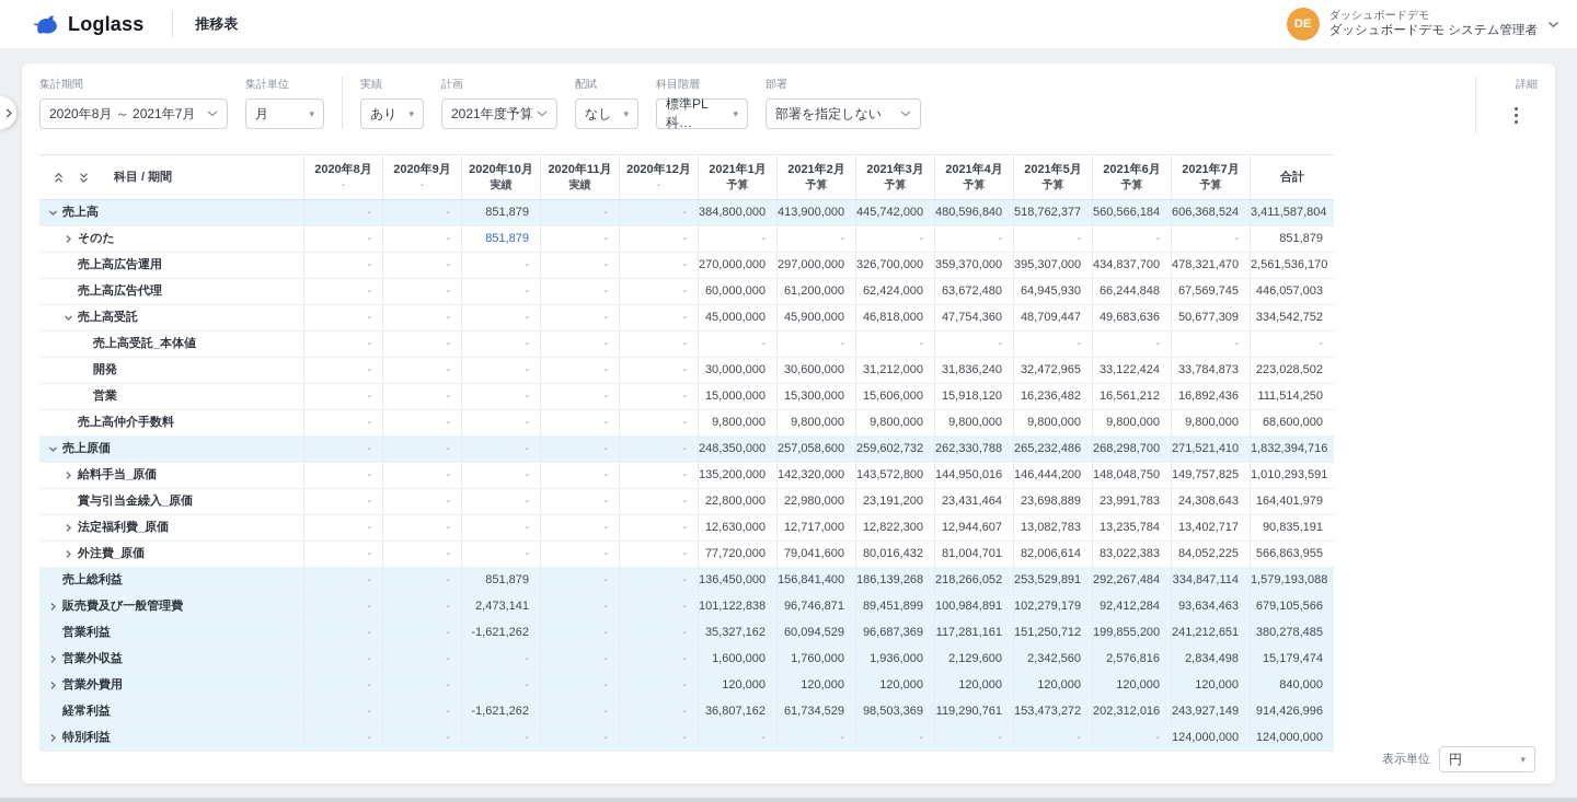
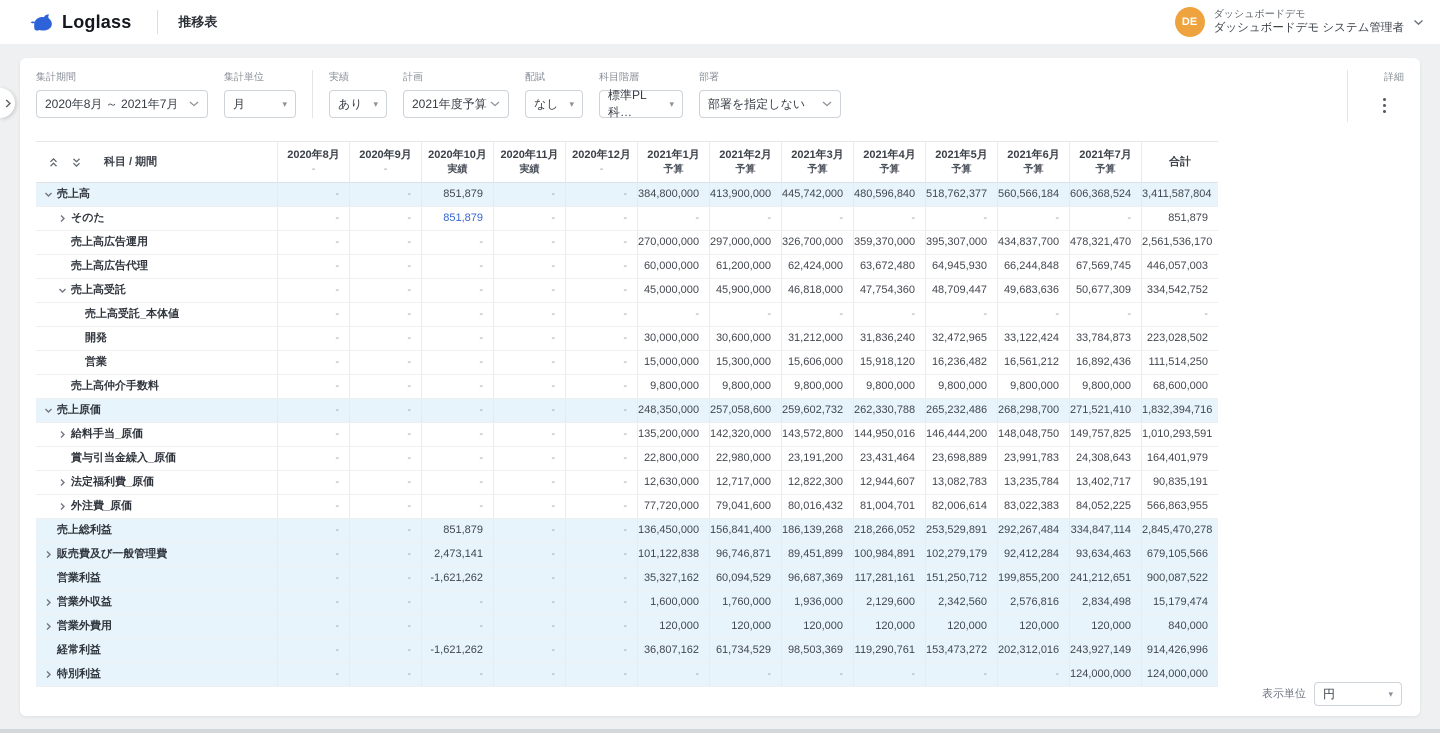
  Loglass
  推移表
  DE
  ダッシュボードデモ
  ダッシュボードデモ システム管理者
  集計期間
  2020年8月 ～ 2021年7月
  集計単位
  月
  ▾
  実績
  あり
  ▾
  計画
  2021年度予算
  配賦
  なし
  ▾
  科目階層
  標準PL科…
  ▾
  部署
  部署を指定しない
  詳細
  科目 / 期間
  2020年8月
  -
  2020年9月
  -
  2020年10月
  実績
  2020年11月
  実績
  2020年12月
  -
  2021年1月
  予算
  2021年2月
  予算
  2021年3月
  予算
  2021年4月
  予算
  2021年5月
  予算
  2021年6月
  予算
  2021年7月
  予算
  合計
  売上高
  -
  -
  851,879
  -
  -
  384,800,000
  413,900,000
  445,742,000
  480,596,840
  518,762,377
  560,566,184
  606,368,524
  3,411,587,804
  そのた
  -
  -
  851,879
  -
  -
  -
  -
  -
  -
  -
  -
  -
  851,879
  売上高広告運用
  -
  -
  -
  -
  -
  270,000,000
  297,000,000
  326,700,000
  359,370,000
  395,307,000
  434,837,700
  478,321,470
  2,561,536,170
  売上高広告代理
  -
  -
  -
  -
  -
  60,000,000
  61,200,000
  62,424,000
  63,672,480
  64,945,930
  66,244,848
  67,569,745
  446,057,003
  売上高受託
  -
  -
  -
  -
  -
  45,000,000
  45,900,000
  46,818,000
  47,754,360
  48,709,447
  49,683,636
  50,677,309
  334,542,752
  売上高受託_本体値
  -
  -
  -
  -
  -
  -
  -
  -
  -
  -
  -
  -
  -
  開発
  -
  -
  -
  -
  -
  30,000,000
  30,600,000
  31,212,000
  31,836,240
  32,472,965
  33,122,424
  33,784,873
  223,028,502
  営業
  -
  -
  -
  -
  -
  15,000,000
  15,300,000
  15,606,000
  15,918,120
  16,236,482
  16,561,212
  16,892,436
  111,514,250
  売上高仲介手数料
  -
  -
  -
  -
  -
  9,800,000
  9,800,000
  9,800,000
  9,800,000
  9,800,000
  9,800,000
  9,800,000
  68,600,000
  売上原価
  -
  -
  -
  -
  -
  248,350,000
  257,058,600
  259,602,732
  262,330,788
  265,232,486
  268,298,700
  271,521,410
  1,832,394,716
  給料手当_原価
  -
  -
  -
  -
  -
  135,200,000
  142,320,000
  143,572,800
  144,950,016
  146,444,200
  148,048,750
  149,757,825
  1,010,293,591
  賞与引当金繰入_原価
  -
  -
  -
  -
  -
  22,800,000
  22,980,000
  23,191,200
  23,431,464
  23,698,889
  23,991,783
  24,308,643
  164,401,979
  法定福利費_原価
  -
  -
  -
  -
  -
  12,630,000
  12,717,000
  12,822,300
  12,944,607
  13,082,783
  13,235,784
  13,402,717
  90,835,191
  外注費_原価
  -
  -
  -
  -
  -
  77,720,000
  79,041,600
  80,016,432
  81,004,701
  82,006,614
  83,022,383
  84,052,225
  566,863,955
  売上総利益
  -
  -
  851,879
  -
  -
  136,450,000
  156,841,400
  186,139,268
  218,266,052
  253,529,891
  292,267,484
  334,847,114
- 1,579,193,088
+ 2,845,470,278
  販売費及び一般管理費
  -
  -
  2,473,141
  -
  -
  101,122,838
  96,746,871
  89,451,899
  100,984,891
  102,279,179
  92,412,284
  93,634,463
  679,105,566
  営業利益
  -
  -
  -1,621,262
  -
  -
  35,327,162
  60,094,529
  96,687,369
  117,281,161
  151,250,712
  199,855,200
  241,212,651
- 380,278,485
+ 900,087,522
  営業外収益
  -
  -
  -
  -
  -
  1,600,000
  1,760,000
  1,936,000
  2,129,600
  2,342,560
  2,576,816
  2,834,498
  15,179,474
  営業外費用
  -
  -
  -
  -
  -
  120,000
  120,000
  120,000
  120,000
  120,000
  120,000
  120,000
  840,000
  経常利益
  -
  -
  -1,621,262
  -
  -
  36,807,162
  61,734,529
  98,503,369
  119,290,761
  153,473,272
  202,312,016
  243,927,149
  914,426,996
  特別利益
  -
  -
  -
  -
  -
  -
  -
  -
  -
  -
  -
  124,000,000
  124,000,000
  表示単位
  円
  ▾
